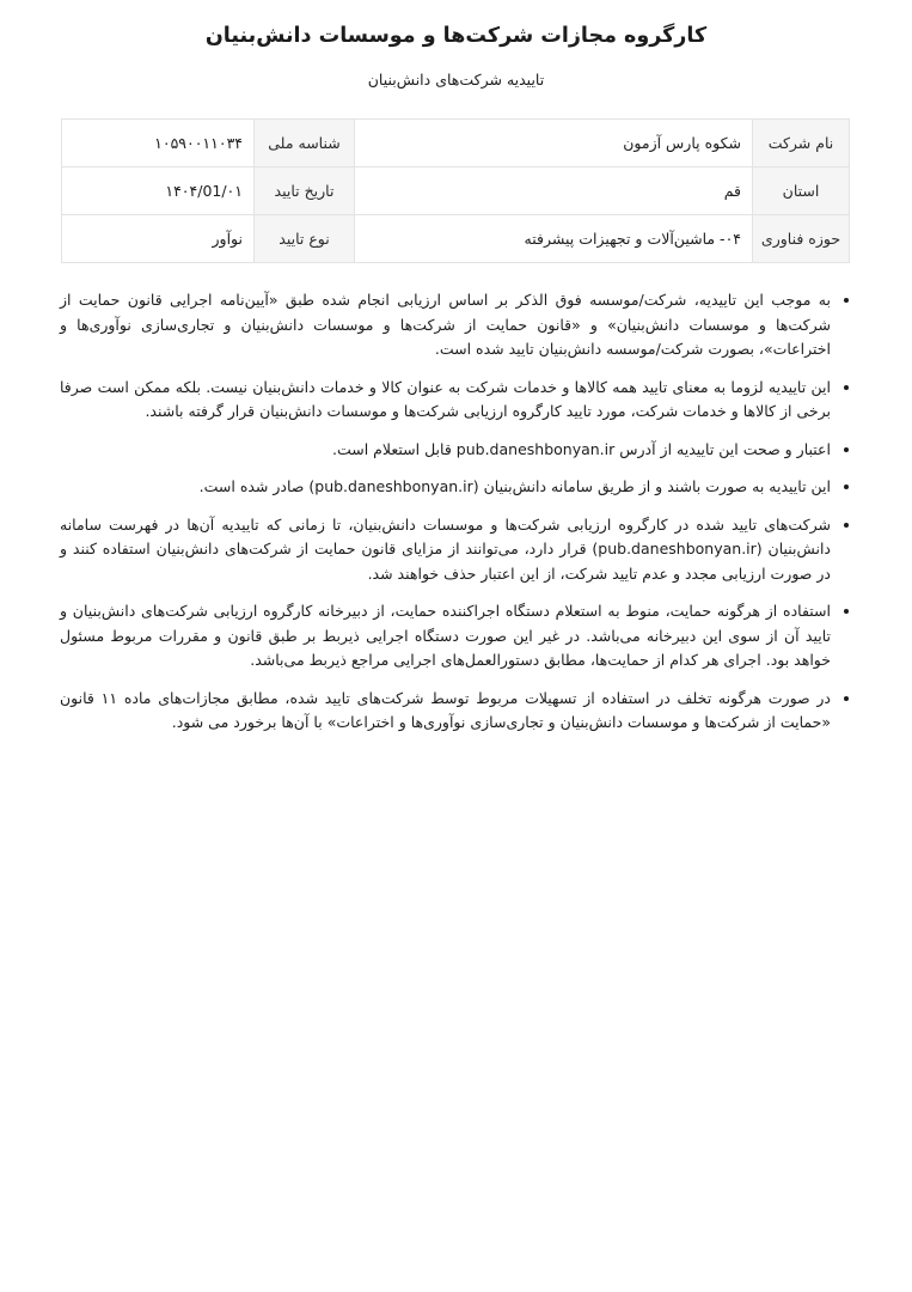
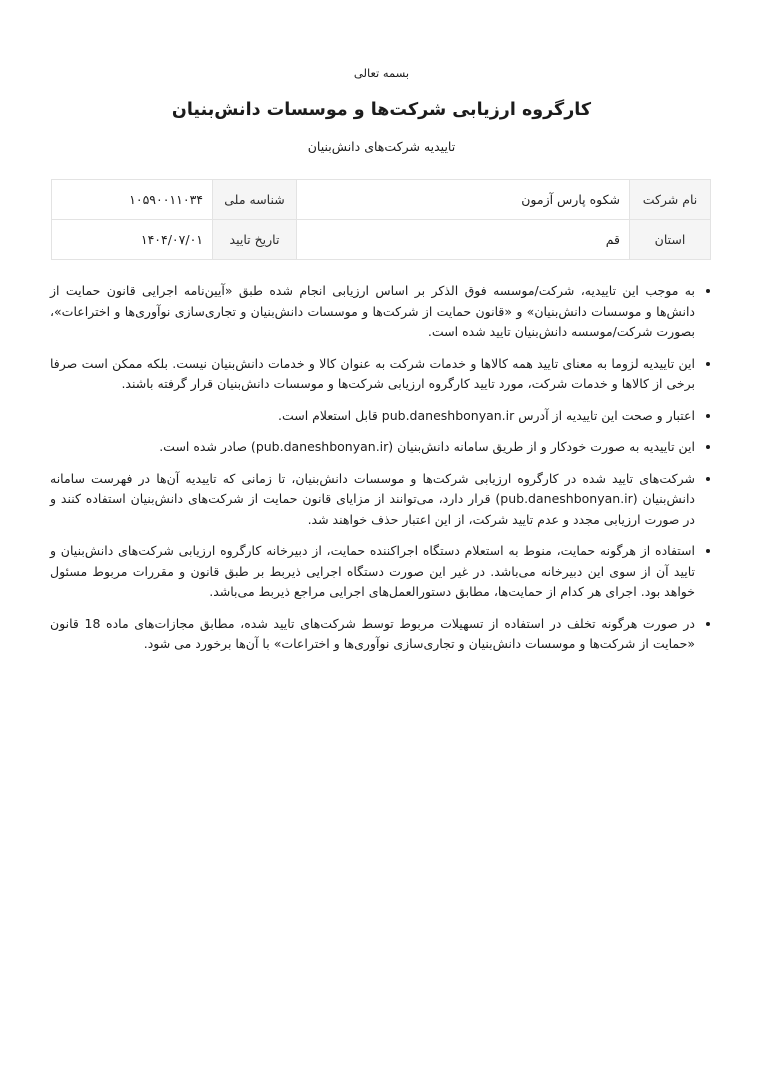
+ بسمه تعالی
- کارگروه مجازات شرکت‌ها و موسسات دانش‌بنیان
+ کارگروه ارزیابی شرکت‌ها و موسسات دانش‌بنیان
  تاییدیه شرکت‌های دانش‌بنیان
  نام شرکت	شکوه پارس آزمون	شناسه ملی	۱۰۵۹۰۰۱۱۰۳۴
- استان	قم	تاریخ تایید	۱۴۰۴/01/۰۱
+ استان	قم	تاریخ تایید	۱۴۰۴/۰۷/۰۱
- حوزه فناوری	۰۴- ماشین‌آلات و تجهیزات پیشرفته	نوع تایید	نوآور
- به موجب این تاییدیه، شرکت/موسسه فوق الذکر بر اساس ارزیابی انجام شده طبق «آیین‌نامه اجرایی قانون حمایت از شرکت‌ها و موسسات دانش‌بنیان» و «قانون حمایت از شرکت‌ها و موسسات دانش‌بنیان و تجاری‌سازی نوآوری‌ها و اختراعات»، بصورت شرکت/موسسه دانش‌بنیان تایید شده است.
+ به موجب این تاییدیه، شرکت/موسسه فوق الذکر بر اساس ارزیابی انجام شده طبق «آیین‌نامه اجرایی قانون حمایت از دانش‌ها و موسسات دانش‌بنیان» و «قانون حمایت از شرکت‌ها و موسسات دانش‌بنیان و تجاری‌سازی نوآوری‌ها و اختراعات»، بصورت شرکت/موسسه دانش‌بنیان تایید شده است.
  این تاییدیه لزوما به معنای تایید همه کالاها و خدمات شرکت به عنوان کالا و خدمات دانش‌بنیان نیست. بلکه ممکن است صرفا برخی از کالاها و خدمات شرکت، مورد تایید کارگروه ارزیابی شرکت‌ها و موسسات دانش‌بنیان قرار گرفته باشند.
  اعتبار و صحت این تاییدیه از آدرس pub.daneshbonyan.ir قابل استعلام است.
- این تاییدیه به صورت باشند و از طریق سامانه دانش‌بنیان (pub.daneshbonyan.ir) صادر شده است.
+ این تاییدیه به صورت خودکار و از طریق سامانه دانش‌بنیان (pub.daneshbonyan.ir) صادر شده است.
  شرکت‌های تایید شده در کارگروه ارزیابی شرکت‌ها و موسسات دانش‌بنیان، تا زمانی که تاییدیه آن‌ها در فهرست سامانه دانش‌بنیان (pub.daneshbonyan.ir) قرار دارد، می‌توانند از مزایای قانون حمایت از شرکت‌های دانش‌بنیان استفاده کنند و در صورت ارزیابی مجدد و عدم تایید شرکت، از این اعتبار حذف خواهند شد.
  استفاده از هرگونه حمایت، منوط به استعلام دستگاه اجراکننده حمایت، از دبیرخانه کارگروه ارزیابی شرکت‌های دانش‌بنیان و تایید آن از سوی این دبیرخانه می‌باشد. در غیر این صورت دستگاه اجرایی ذیربط بر طبق قانون و مقررات مربوط مسئول خواهد بود. اجرای هر کدام از حمایت‌ها، مطابق دستورالعملهای اجرایی مراجع ذیربط می‌باشد.
- در صورت هرگونه تخلف در استفاده از تسهیلات مربوط توسط شرکت‌های تایید شده، مطابق مجازات‌های ماده ۱۱ قانون «حمایت از شرکت‌ها و موسسات دانش‌بنیان و تجاری‌سازی نوآوری‌ها و اختراعات» با آن‌ها برخورد می شود.
+ در صورت هرگونه تخلف در استفاده از تسهیلات مربوط توسط شرکت‌های تایید شده، مطابق مجازات‌های ماده 18 قانون «حمایت از شرکت‌ها و موسسات دانش‌بنیان و تجاری‌سازی نوآوری‌ها و اختراعات» با آن‌ها برخورد می شود.
